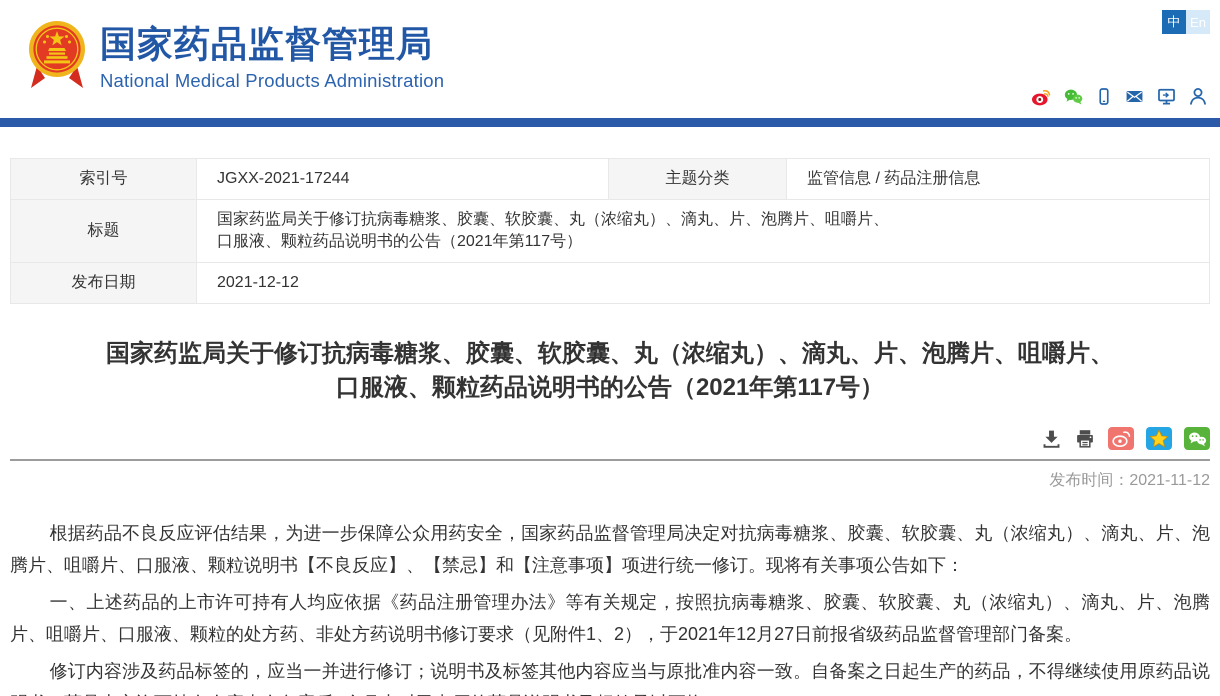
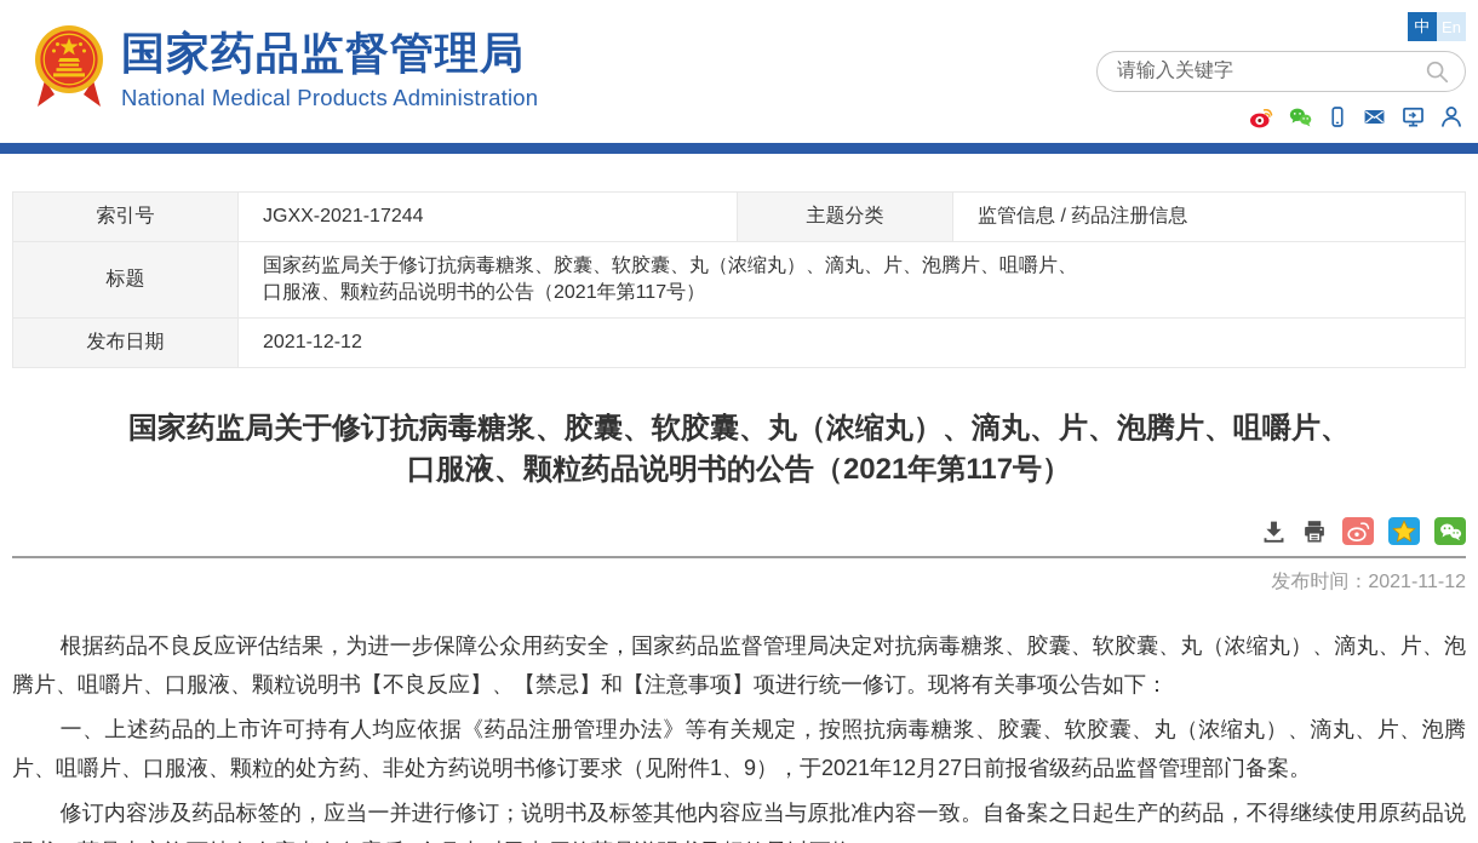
  国家药品监督管理局
  National Medical Products Administration
  中
  En
+ 请输入关键字
  索引号	JGXX-2021-17244	主题分类	监管信息 / 药品注册信息
  标题	国家药监局关于修订抗病毒糖浆、胶囊、软胶囊、丸（浓缩丸）、滴丸、片、泡腾片、咀嚼片、 口服液、颗粒药品说明书的公告（2021年第117号）
  发布日期	2021-12-12
  国家药监局关于修订抗病毒糖浆、胶囊、软胶囊、丸（浓缩丸）、滴丸、片、泡腾片、咀嚼片、
  口服液、颗粒药品说明书的公告（2021年第117号）
  发布时间：2021-11-12
  根据药品不良反应评估结果，为进一步保障公众用药安全，国家药品监督管理局决定对抗病毒糖浆、胶囊、软胶囊、丸（浓缩丸）、滴丸、片、泡腾片、咀嚼片、口服液、颗粒说明书【不良反应】、【禁忌】和【注意事项】项进行统一修订。现将有关事项公告如下：
- 一、上述药品的上市许可持有人均应依据《药品注册管理办法》等有关规定，按照抗病毒糖浆、胶囊、软胶囊、丸（浓缩丸）、滴丸、片、泡腾片、咀嚼片、口服液、颗粒的处方药、非处方药说明书修订要求（见附件1、2），于2021年12月27日前报省级药品监督管理部门备案。
+ 一、上述药品的上市许可持有人均应依据《药品注册管理办法》等有关规定，按照抗病毒糖浆、胶囊、软胶囊、丸（浓缩丸）、滴丸、片、泡腾片、咀嚼片、口服液、颗粒的处方药、非处方药说明书修订要求（见附件1、9），于2021年12月27日前报省级药品监督管理部门备案。
